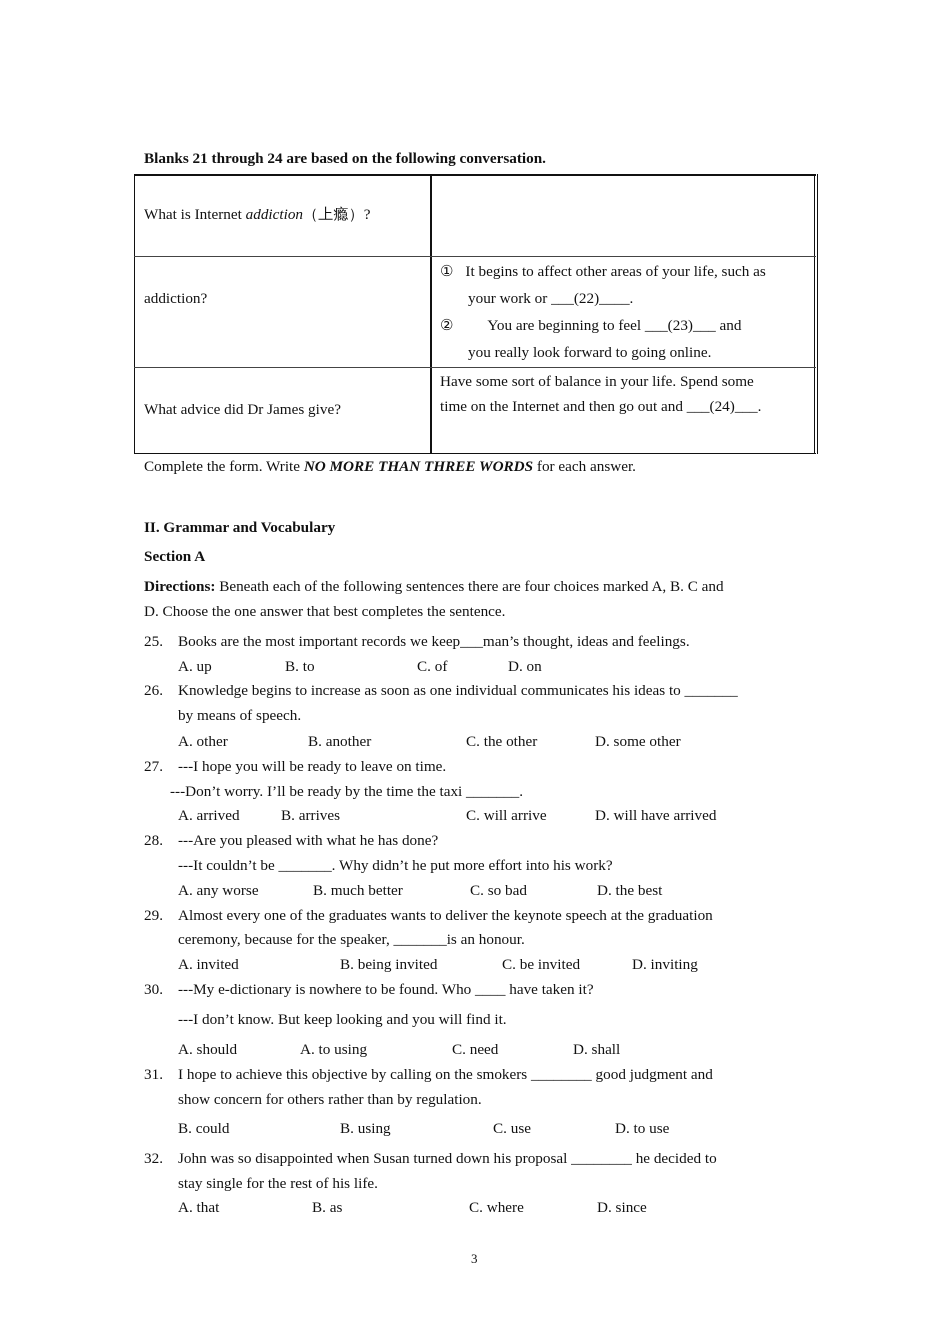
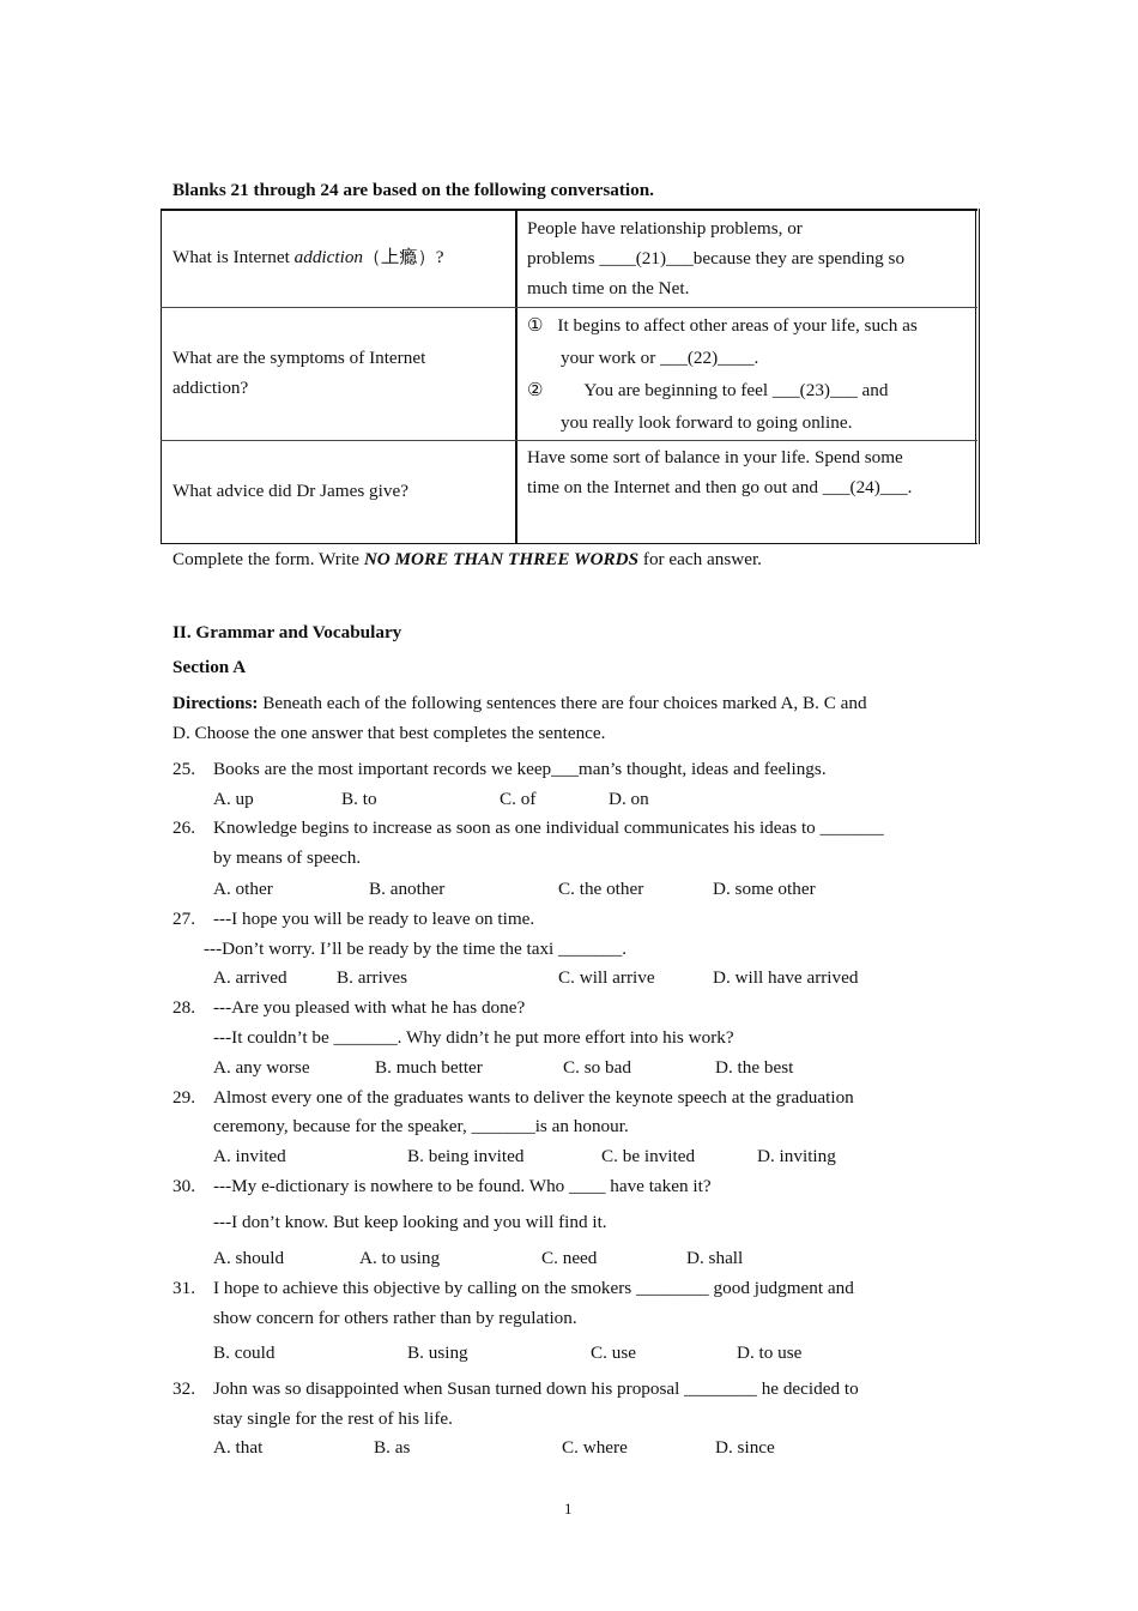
  Blanks 21 through 24 are based on the following conversation.
  What is Internet addiction（上瘾）?
+ People have relationship problems, or
+ problems ____(21)___because they are spending so
+ much time on the Net.
+ What are the symptoms of Internet
  addiction?
  ① It begins to affect other areas of your life, such as
  your work or ___(22)____.
  ② You are beginning to feel ___(23)___ and
  you really look forward to going online.
  What advice did Dr James give?
  Have some sort of balance in your life. Spend some
  time on the Internet and then go out and ___(24)___.
  Complete the form. Write NO MORE THAN THREE WORDS for each answer.
  II. Grammar and Vocabulary
  Section A
  Directions: Beneath each of the following sentences there are four choices marked A, B. C and
  D. Choose the one answer that best completes the sentence.
  25.
  Books are the most important records we keep___man’s thought, ideas and feelings.
  A. up
  B. to
  C. of
  D. on
  26.
  Knowledge begins to increase as soon as one individual communicates his ideas to _______
  by means of speech.
  A. other
  B. another
  C. the other
  D. some other
  27.
  ---I hope you will be ready to leave on time.
  ---Don’t worry. I’ll be ready by the time the taxi _______.
  A. arrived
  B. arrives
  C. will arrive
  D. will have arrived
  28.
  ---Are you pleased with what he has done?
  ---It couldn’t be _______. Why didn’t he put more effort into his work?
  A. any worse
  B. much better
  C. so bad
  D. the best
  29.
  Almost every one of the graduates wants to deliver the keynote speech at the graduation
  ceremony, because for the speaker, _______is an honour.
  A. invited
  B. being invited
  C. be invited
  D. inviting
  30.
  ---My e-dictionary is nowhere to be found. Who ____ have taken it?
  ---I don’t know. But keep looking and you will find it.
  A. should
  A. to using
  C. need
  D. shall
  31.
  I hope to achieve this objective by calling on the smokers ________ good judgment and
  show concern for others rather than by regulation.
  B. could
  B. using
  C. use
  D. to use
  32.
  John was so disappointed when Susan turned down his proposal ________ he decided to
  stay single for the rest of his life.
  A. that
  B. as
  C. where
  D. since
- 3
+ 1
